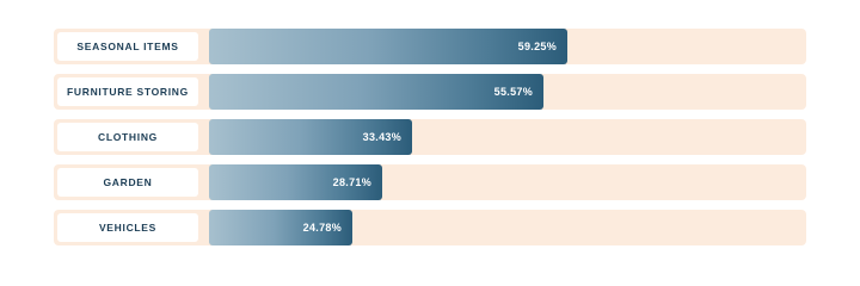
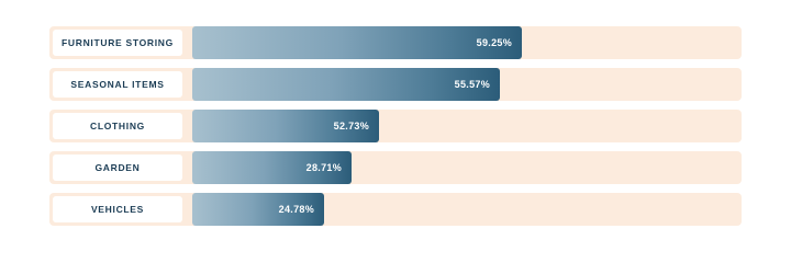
- SEASONAL ITEMS
+ FURNITURE STORING
  59.25%
- FURNITURE STORING
+ SEASONAL ITEMS
  55.57%
  CLOTHING
- 33.43%
+ 52.73%
  GARDEN
  28.71%
  VEHICLES
  24.78%
